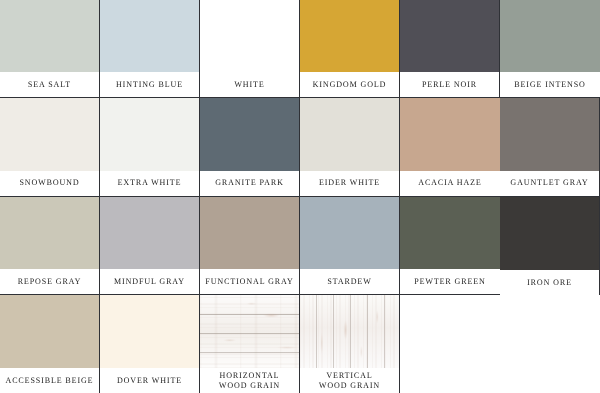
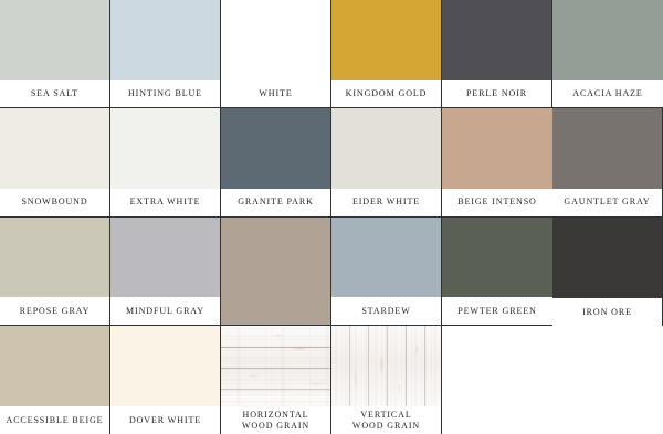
  SEA SALT
  HINTING BLUE
  WHITE
  KINGDOM GOLD
  PERLE NOIR
- BEIGE INTENSO
+ ACACIA HAZE
  SNOWBOUND
  EXTRA WHITE
  GRANITE PARK
  EIDER WHITE
- ACACIA HAZE
+ BEIGE INTENSO
  GAUNTLET GRAY
  REPOSE GRAY
  MINDFUL GRAY
- FUNCTIONAL GRAY
  STARDEW
  PEWTER GREEN
  IRON ORE
  ACCESSIBLE BEIGE
  DOVER WHITE
  HORIZONTAL
  WOOD GRAIN
  VERTICAL
  WOOD GRAIN
